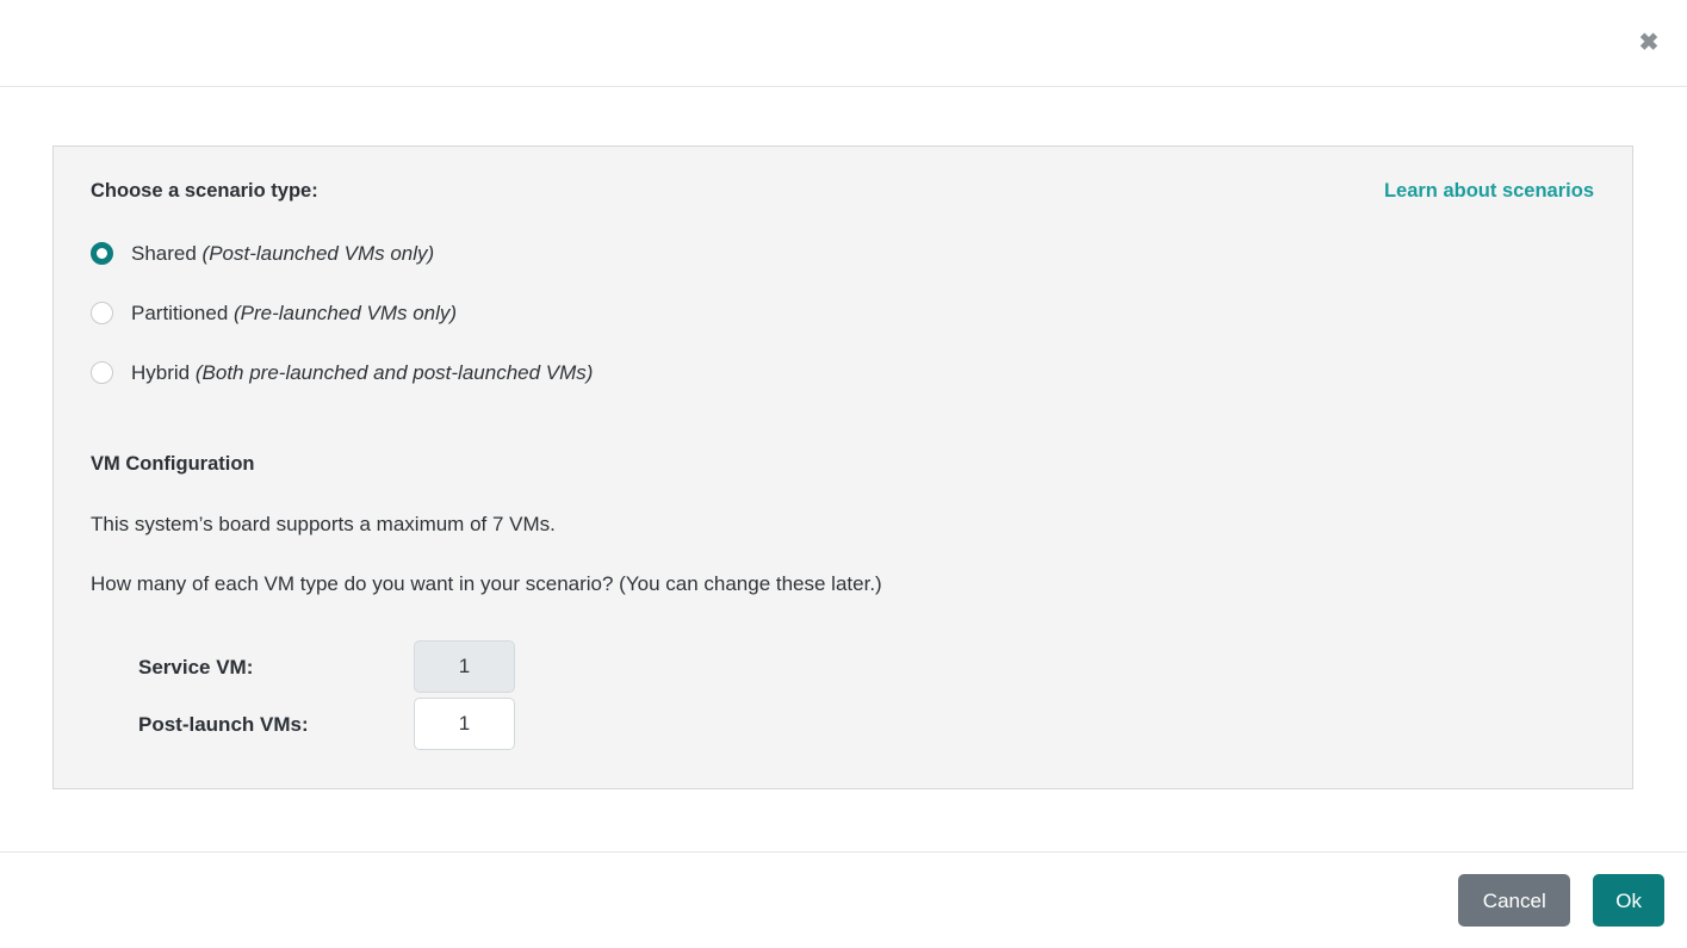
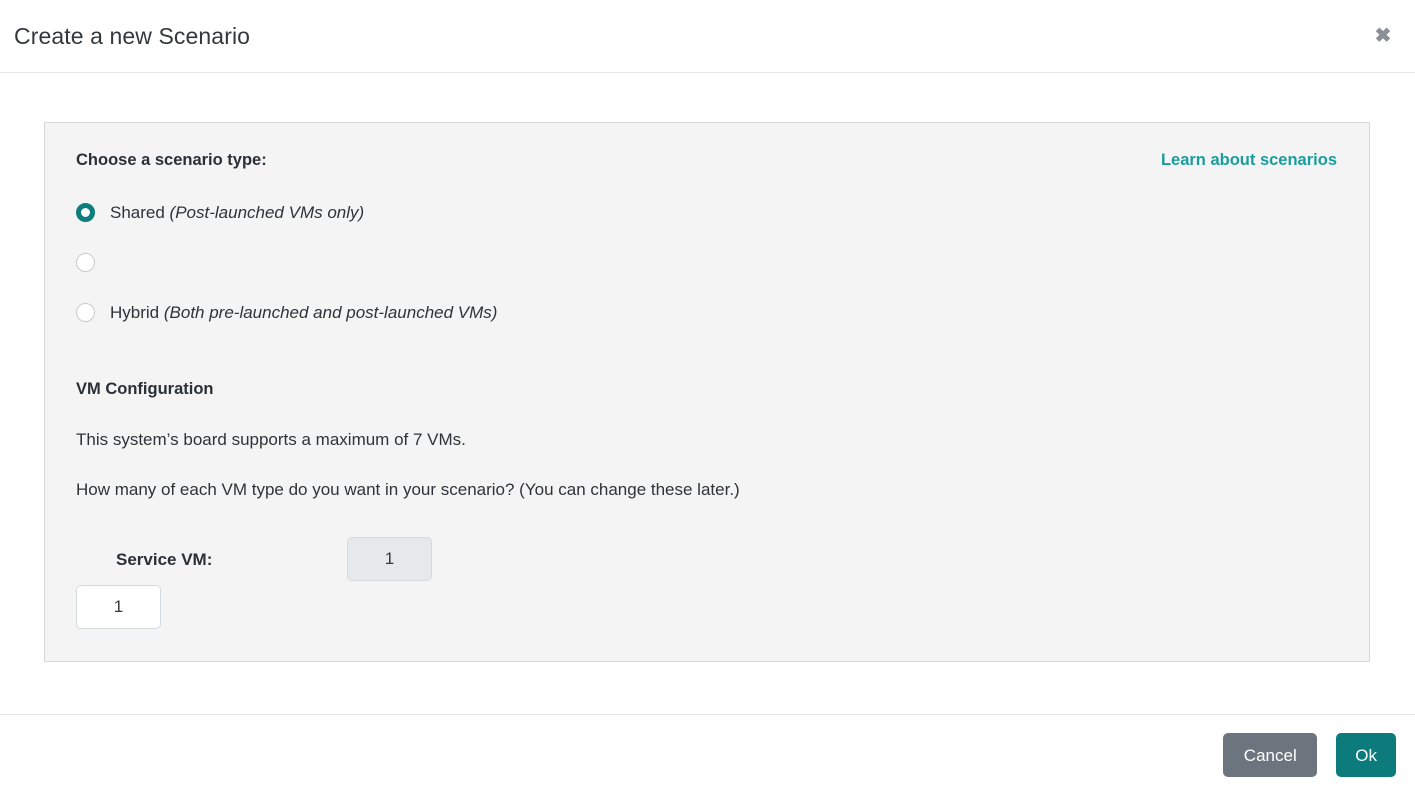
+ Create a new Scenario
  ✖
  Choose a scenario type:
  Learn about scenarios
  Shared (Post-launched VMs only)
- Partitioned (Pre-launched VMs only)
  Hybrid (Both pre-launched and post-launched VMs)
  VM Configuration
  This system’s board supports a maximum of 7 VMs.
  How many of each VM type do you want in your scenario? (You can change these later.)
  Service VM:
  1
- Post-launch VMs:
  1
  Cancel
  Ok
